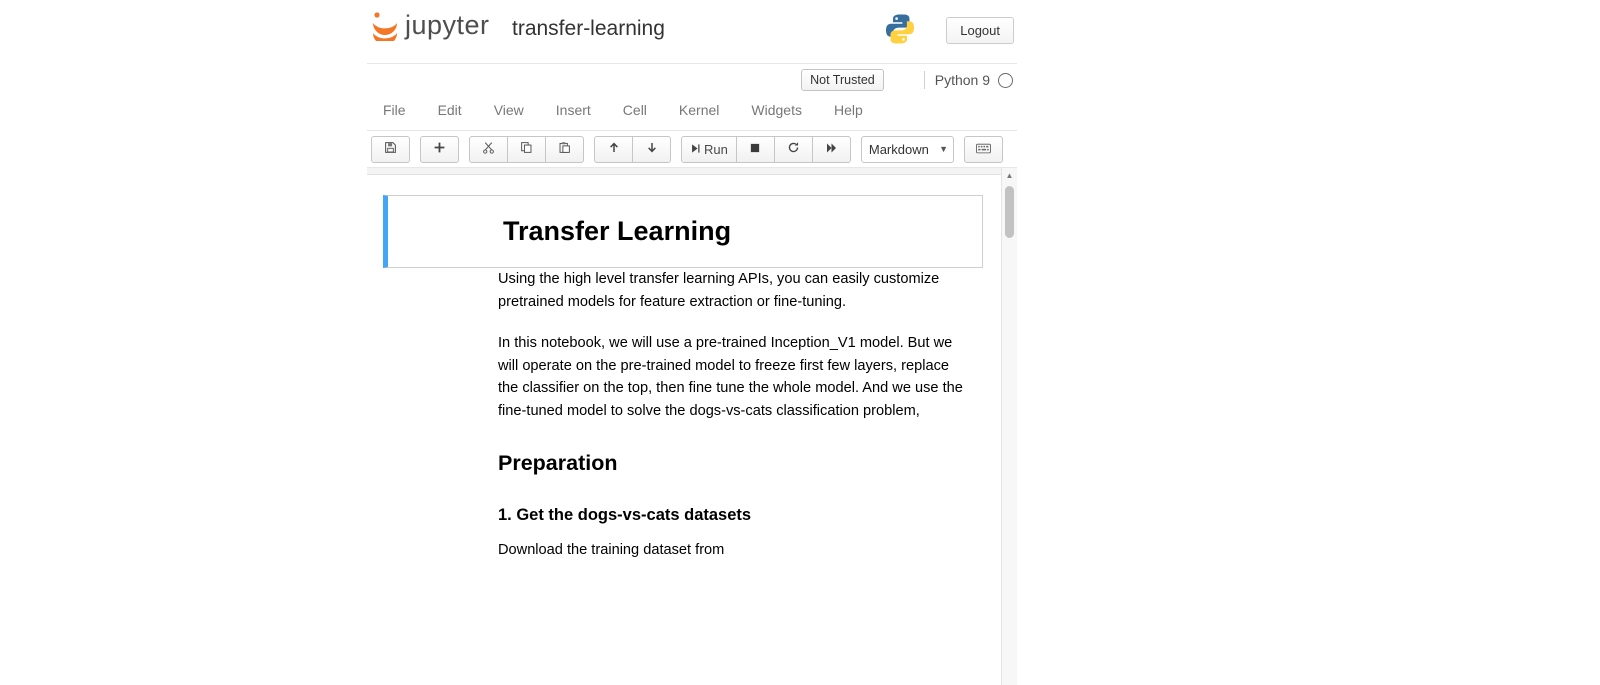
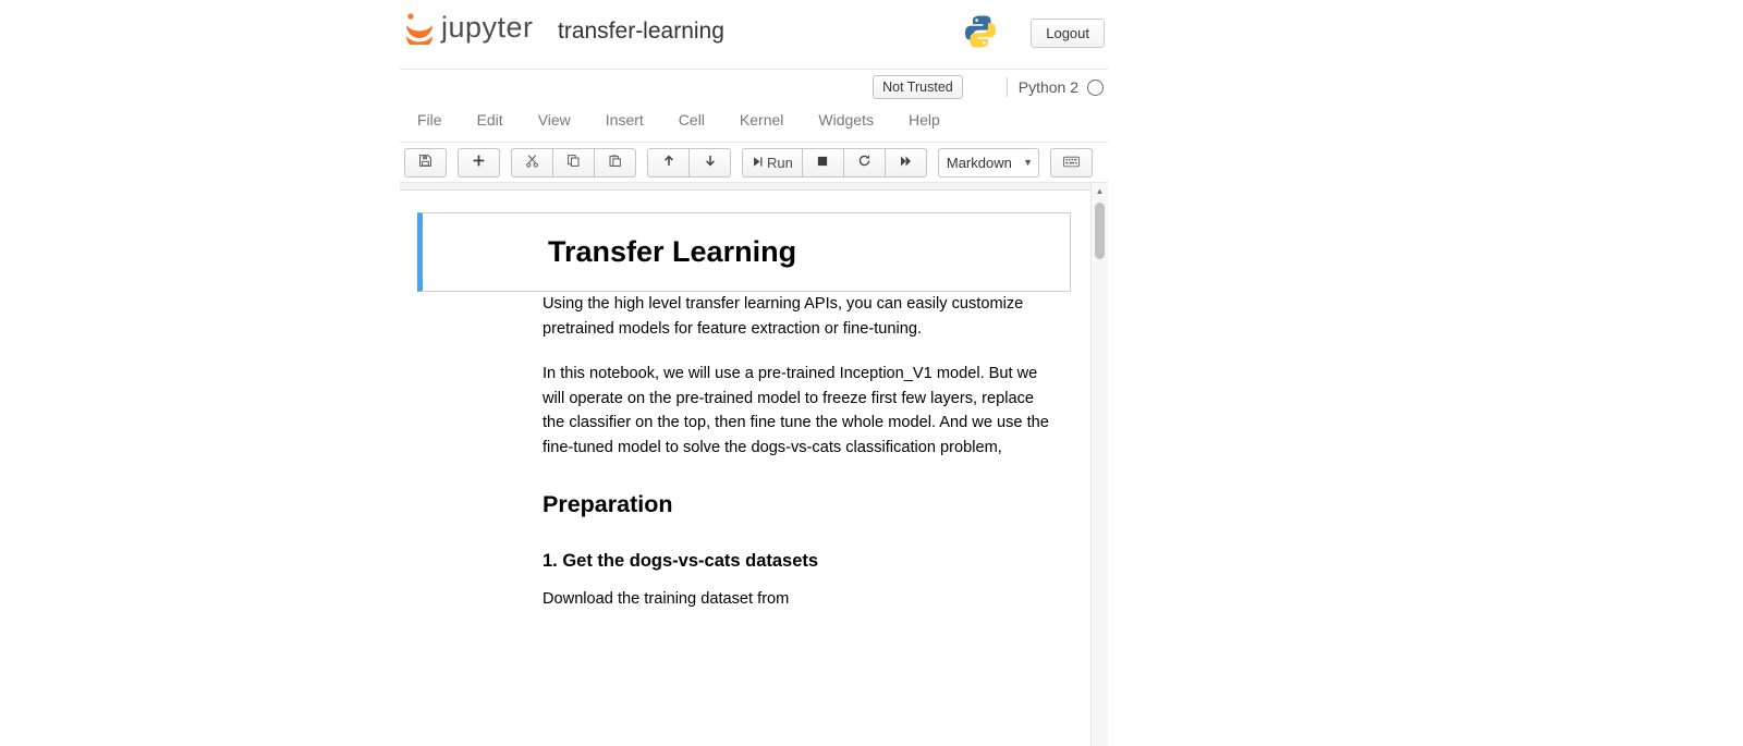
  jupyter
  transfer-learning
  Logout
  Not Trusted
- Python 9
+ Python 2
  File
  Edit
  View
  Insert
  Cell
  Kernel
  Widgets
  Help
  Run
  Markdown
  ▼
  ▲
  Transfer Learning
  Using the high level transfer learning APIs, you can easily customize pretrained models for feature extraction or fine-tuning.
  In this notebook, we will use a pre-trained Inception_V1 model. But we will operate on the pre-trained model to freeze first few layers, replace the classifier on the top, then fine tune the whole model. And we use the fine-tuned model to solve the dogs-vs-cats classification problem,
  Preparation
  1. Get the dogs-vs-cats datasets
  Download the training dataset from
